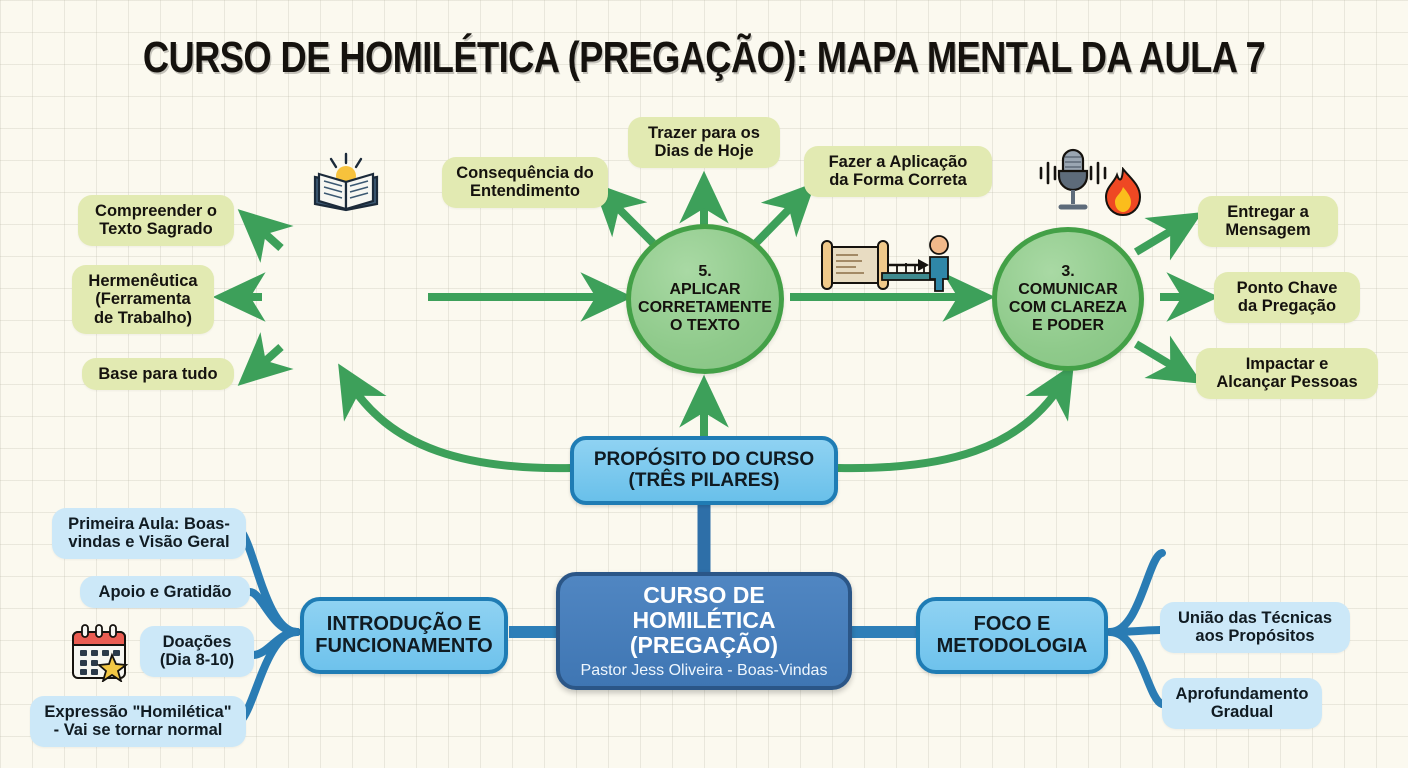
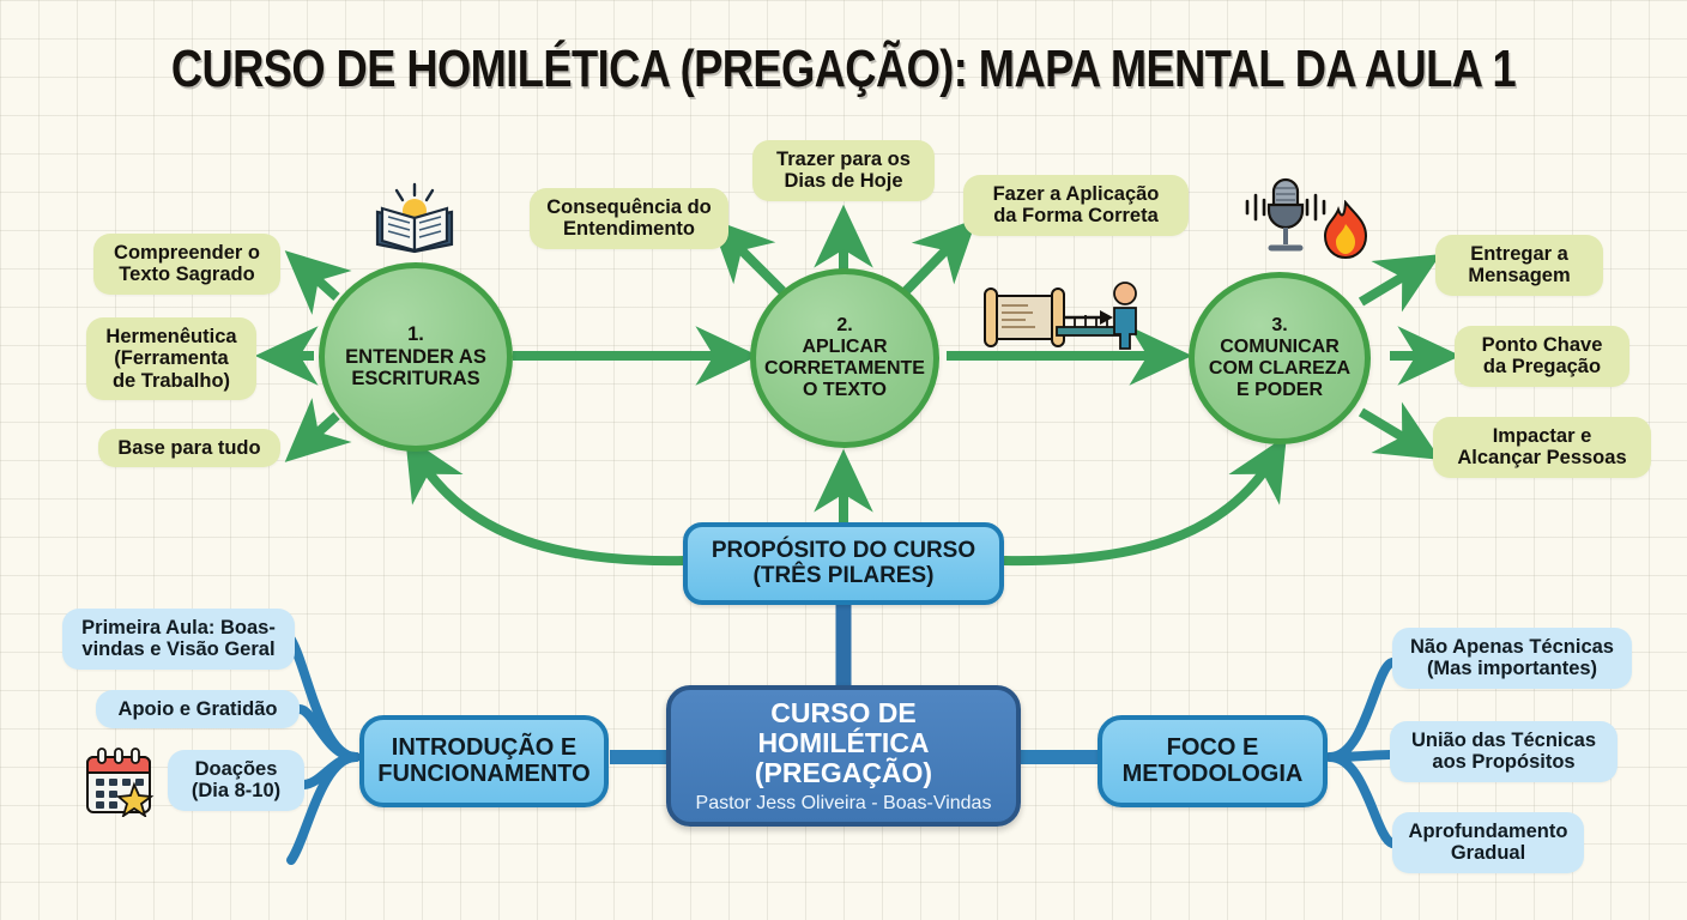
- CURSO DE HOMILÉTICA (PREGAÇÃO): MAPA MENTAL DA AULA 7
+ CURSO DE HOMILÉTICA (PREGAÇÃO): MAPA MENTAL DA AULA 1
+ 1.
+ ENTENDER AS
+ ESCRITURAS
  Compreender o
  Texto Sagrado
  Hermenêutica
  (Ferramenta
  de Trabalho)
  Base para tudo
- 5.
+ 2.
  APLICAR
  CORRETAMENTE
  O TEXTO
  Consequência do
  Entendimento
  Trazer para os
  Dias de Hoje
  Fazer a Aplicação
  da Forma Correta
  3.
  COMUNICAR
  COM CLAREZA
  E PODER
  Entregar a
  Mensagem
  Ponto Chave
  da Pregação
  Impactar e
  Alcançar Pessoas
  PROPÓSITO DO CURSO
  (TRÊS PILARES)
  CURSO DE HOMILÉTICA
  (PREGAÇÃO)
  Pastor Jess Oliveira - Boas-Vindas
  INTRODUÇÃO E
  FUNCIONAMENTO
  Primeira Aula: Boas-
  vindas e Visão Geral
  Apoio e Gratidão
  Doações
  (Dia 8-10)
- Expressão "Homilética"
- - Vai se tornar normal
  FOCO E
  METODOLOGIA
+ Não Apenas Técnicas
+ (Mas importantes)
  União das Técnicas
  aos Propósitos
  Aprofundamento
  Gradual
